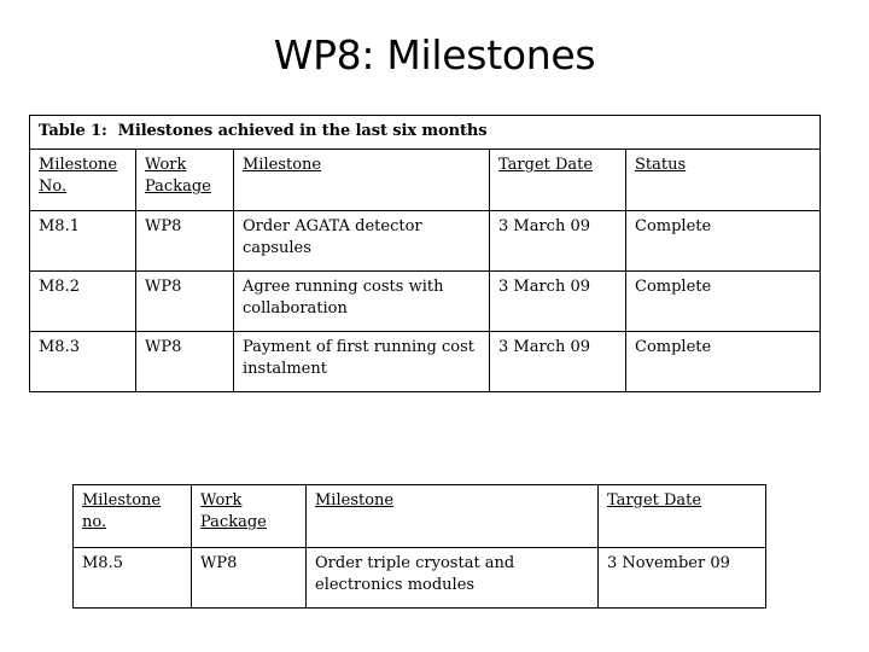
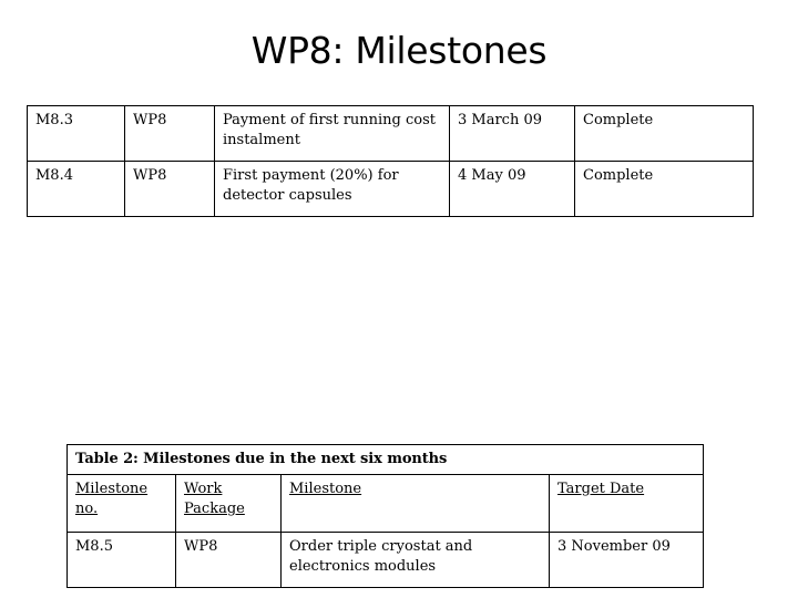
  WP8: Milestones
- Table 1: Milestones achieved in the last six months
- Milestone No.	Work Package	Milestone	Target Date	Status
- M8.1	WP8	Order AGATA detector capsules	3 March 09	Complete
- M8.2	WP8	Agree running costs with collaboration	3 March 09	Complete
  M8.3	WP8	Payment of first running cost instalment	3 March 09	Complete
+ M8.4	WP8	First payment (20%) for detector capsules	4 May 09	Complete
+ Table 2: Milestones due in the next six months
  Milestone no.	Work Package	Milestone	Target Date
  M8.5	WP8	Order triple cryostat and electronics modules	3 November 09
